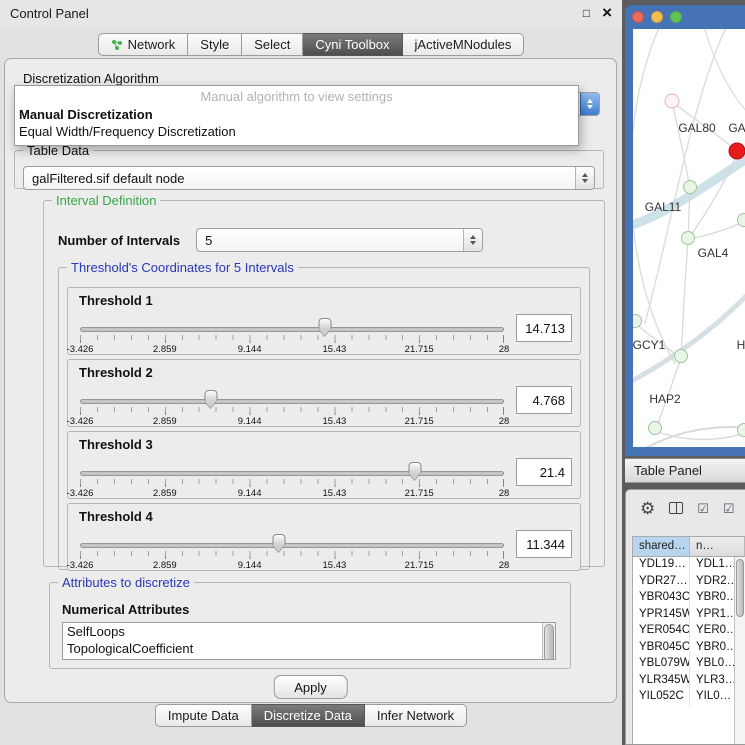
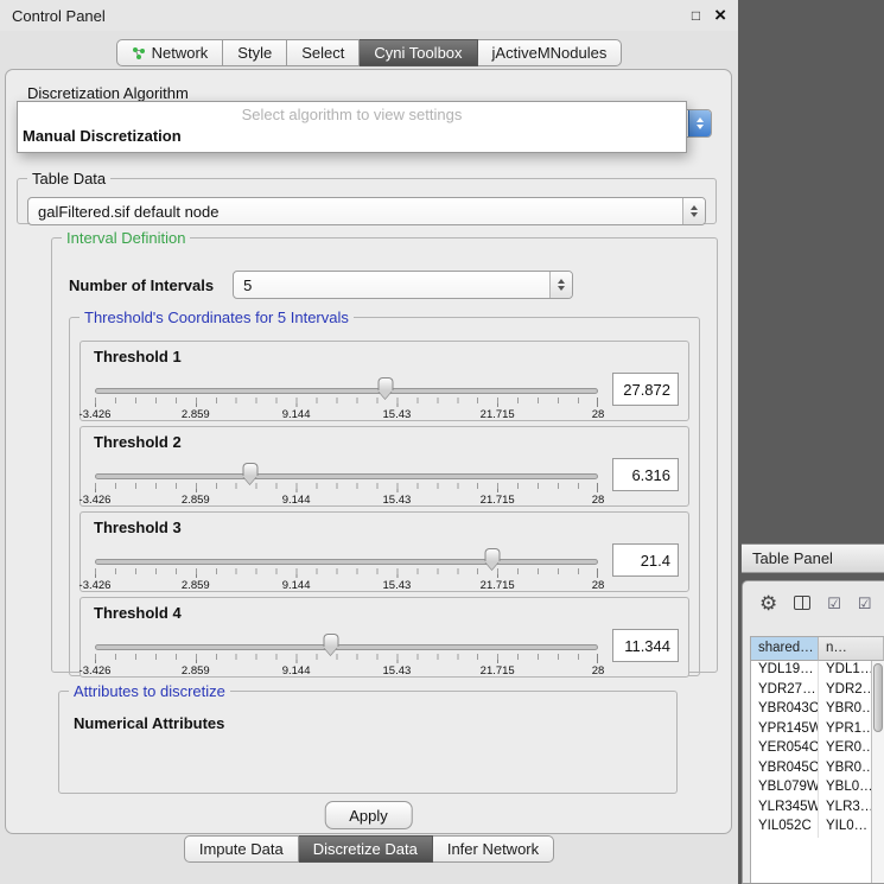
  Control Panel
  □
  ×
  Network
  Style
  Select
  Cyni Toolbox
  jActiveMNodules
  Discretization Algorithm
- Manual algorithm to view settings
+ Select algorithm to view settings
  Manual Discretization
- Equal Width/Frequency Discretization
  Table Data
  galFiltered.sif default node
  Interval Definition
  Number of Intervals
  5
  Threshold's Coordinates for 5 Intervals
  Threshold 1
  -3.426
  2.859
  9.144
  15.43
  21.715
  28
- 14.713
+ 27.872
  Threshold 2
  -3.426
  2.859
  9.144
  15.43
  21.715
  28
- 4.768
+ 6.316
  Threshold 3
  -3.426
  2.859
  9.144
  15.43
  21.715
  28
  21.4
  Threshold 4
  -3.426
  2.859
  9.144
  15.43
  21.715
  28
  11.344
  Attributes to discretize
  Numerical Attributes
- SelfLoops
- TopologicalCoefficient
  Apply
  Impute Data
  Discretize Data
  Infer Network
- GAL80
- GA
- GAL11
- GAL4
- GCY1
- H
- HAP2
  Table Panel
  ⚙
  ☑
  ☑
  shared…
  n…
  YDL19…
  YDL1…
  YDR27…
  YDR2…
  YBR043C
  YBR0…
  YPR145W
  YPR1…
  YER054C
  YER0…
  YBR045C
  YBR0…
  YBL079W
  YBL0…
  YLR345W
  YLR3…
  YIL052C
  YIL0…
